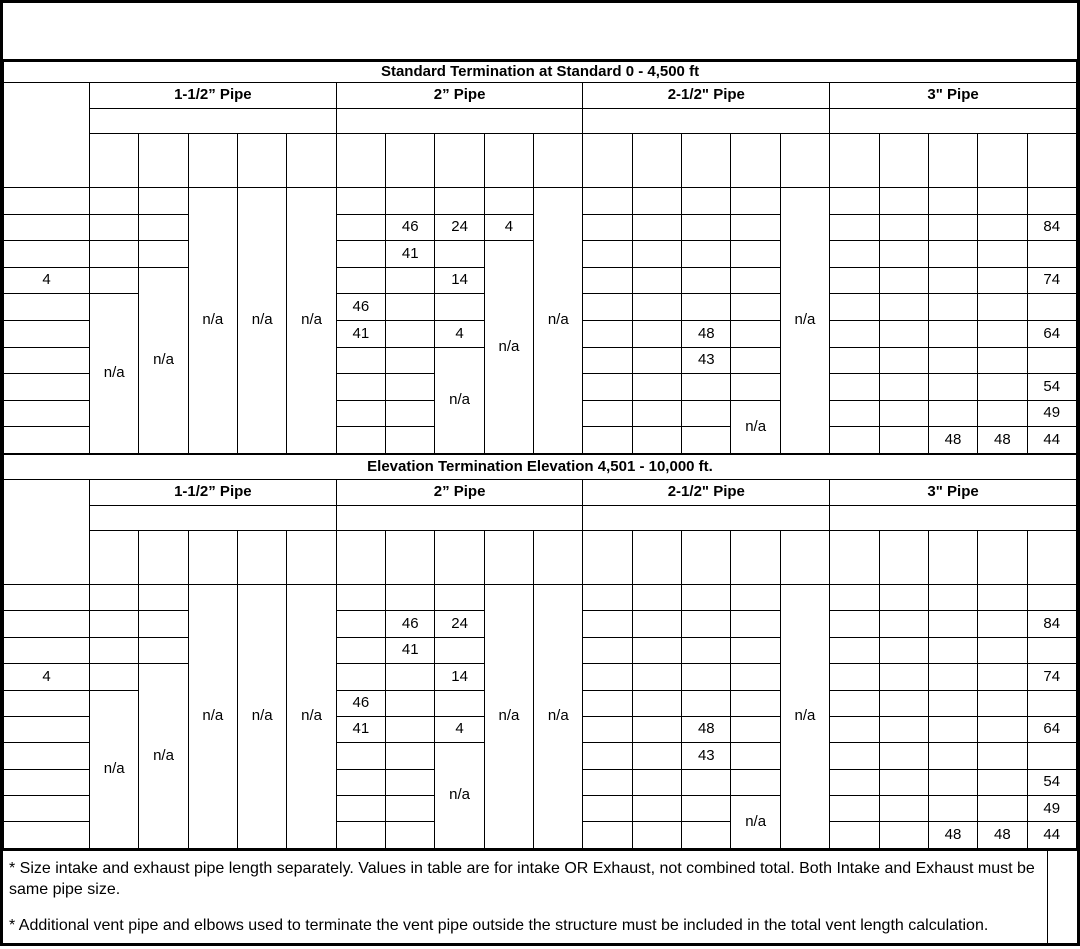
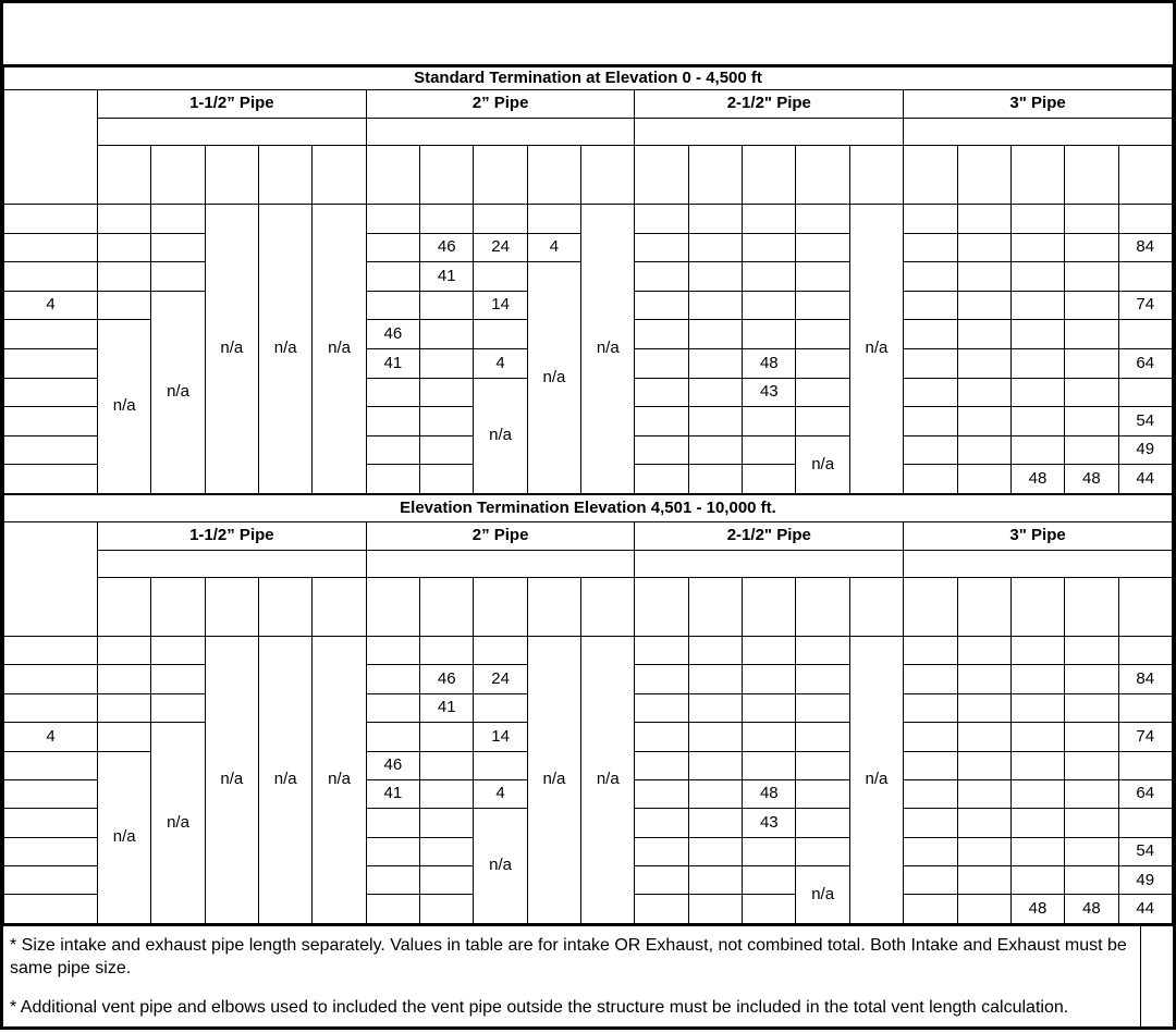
- Standard Termination at Standard 0 - 4,500 ft
+ Standard Termination at Elevation 0 - 4,500 ft
  	1-1/2” Pipe	2” Pipe	2-1/2" Pipe	3" Pipe
  			n/a	n/a	n/a					n/a					n/a
  				46	24	4									84
  				41		n/a
  4		n/a			14									74
  	n/a	46
  	41		4			48						64
  			n/a			43
  											54
  						n/a					49
  								48	48	44
  Elevation Termination Elevation 4,501 - 10,000 ft.
  	1-1/2” Pipe	2” Pipe	2-1/2" Pipe	3" Pipe
  			n/a	n/a	n/a				n/a	n/a					n/a
  				46	24									84
  				41
  4		n/a			14									74
  	n/a	46
  	41		4			48						64
  			n/a			43
  											54
  						n/a					49
  								48	48	44
  * Size intake and exhaust pipe length separately. Values in table are for intake OR Exhaust, not combined total. Both Intake and Exhaust must be same pipe size.
- * Additional vent pipe and elbows used to terminate the vent pipe outside the structure must be included in the total vent length calculation.
+ * Additional vent pipe and elbows used to included the vent pipe outside the structure must be included in the total vent length calculation.
